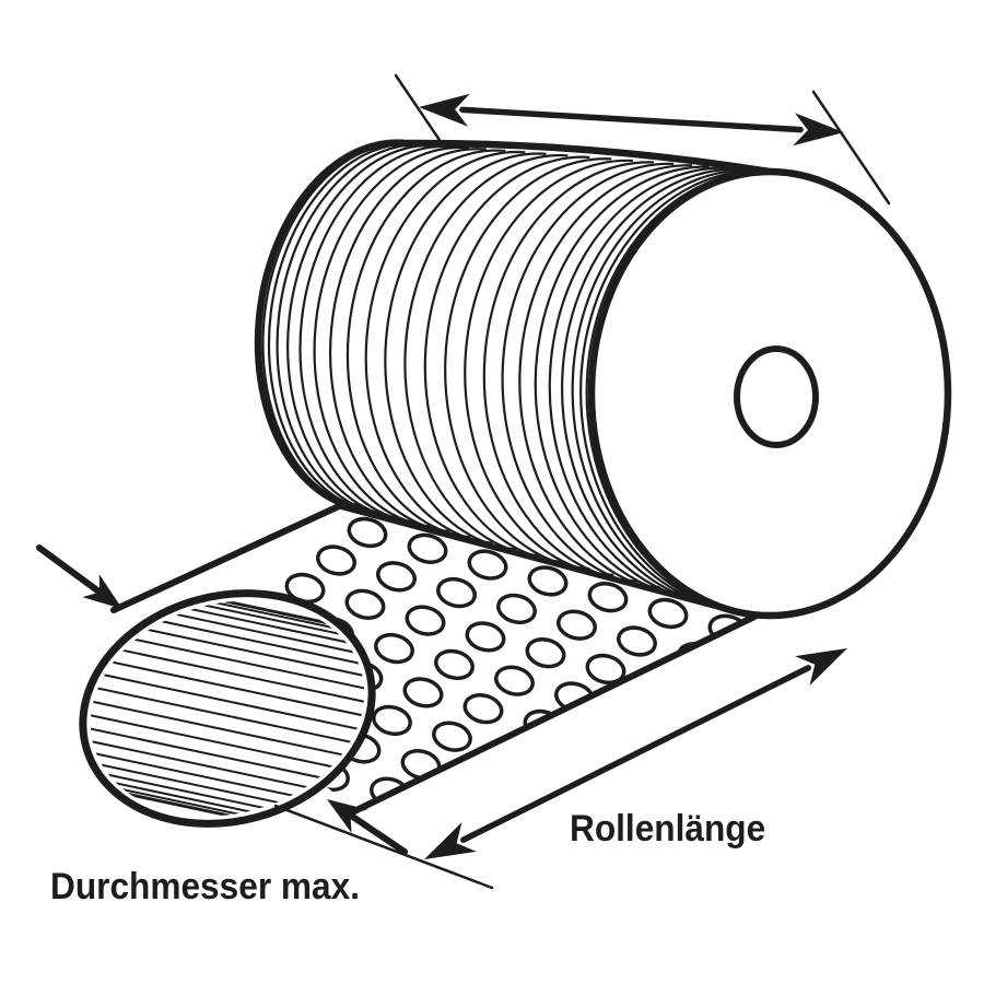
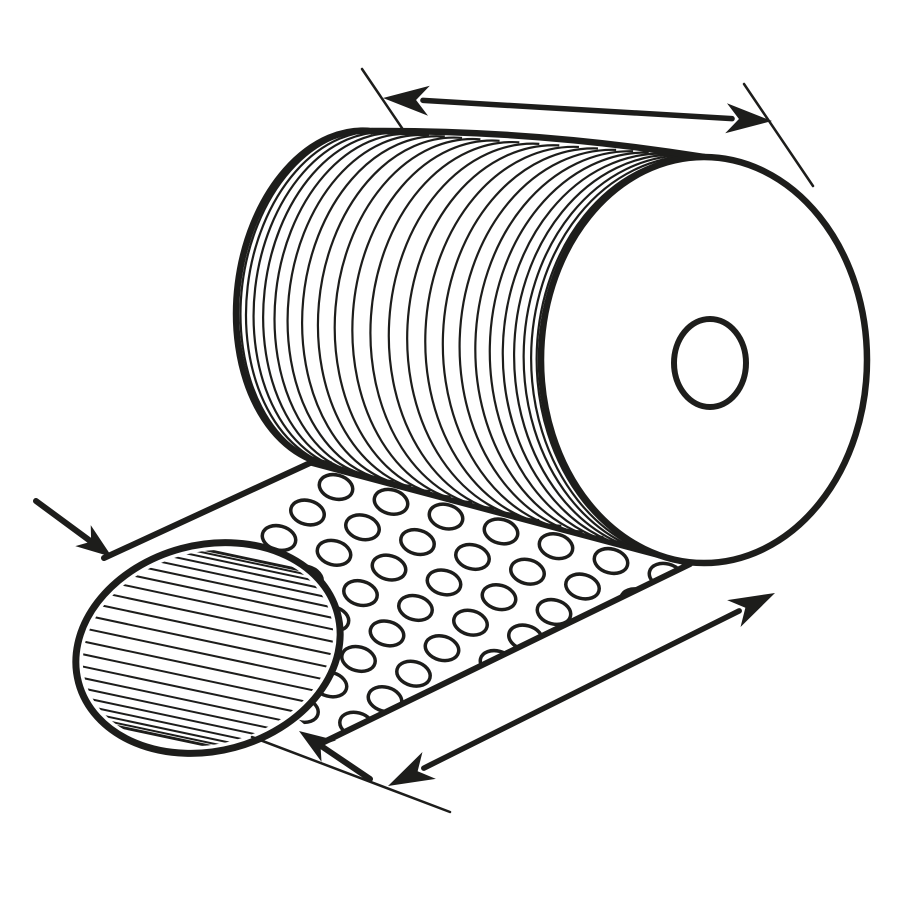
- Rollenlänge
- Durchmesser max.
